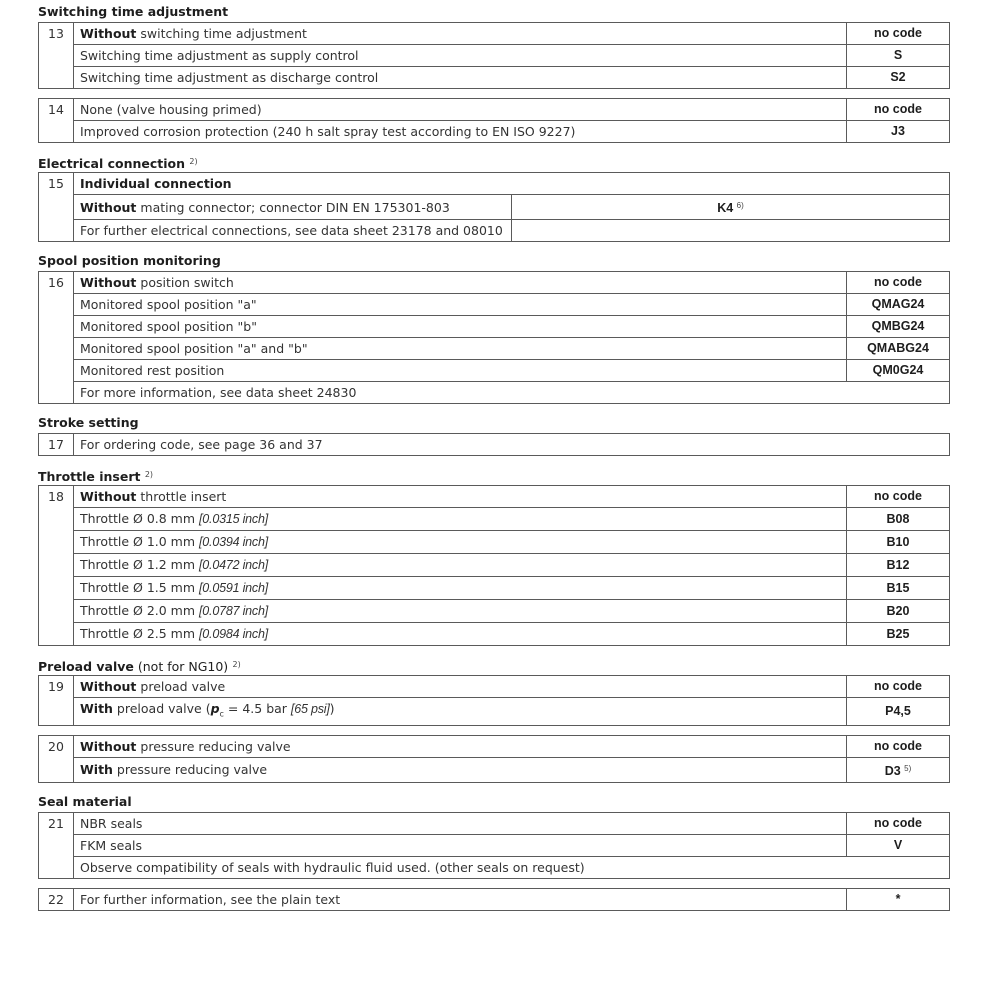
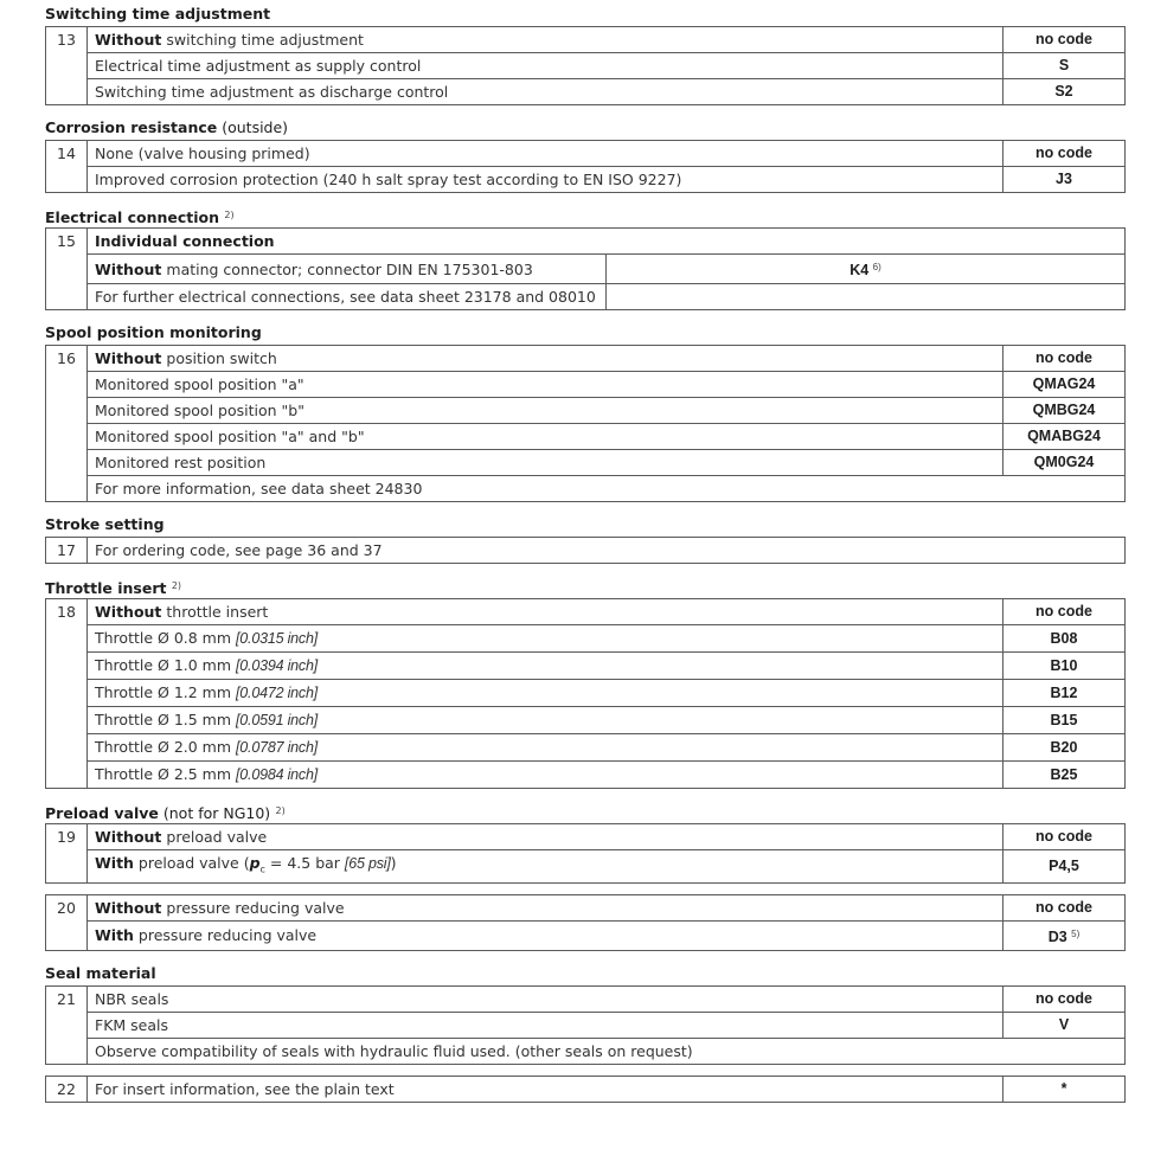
  Switching time adjustment
  13	Without switching time adjustment	no code
- Switching time adjustment as supply control	S
+ Electrical time adjustment as supply control	S
  Switching time adjustment as discharge control	S2
+ Corrosion resistance (outside)
  14	None (valve housing primed)	no code
  Improved corrosion protection (240 h salt spray test according to EN ISO 9227)	J3
  Electrical connection 2)
  15	Individual connection
  Without mating connector; connector DIN EN 175301-803	K4 6)
  For further electrical connections, see data sheet 23178 and 08010
  Spool position monitoring
  16	Without position switch	no code
  Monitored spool position "a"	QMAG24
  Monitored spool position "b"	QMBG24
  Monitored spool position "a" and "b"	QMABG24
  Monitored rest position	QM0G24
  For more information, see data sheet 24830
  Stroke setting
  17	For ordering code, see page 36 and 37
  Throttle insert 2)
  18	Without throttle insert	no code
  Throttle Ø 0.8 mm [0.0315 inch]	B08
  Throttle Ø 1.0 mm [0.0394 inch]	B10
  Throttle Ø 1.2 mm [0.0472 inch]	B12
  Throttle Ø 1.5 mm [0.0591 inch]	B15
  Throttle Ø 2.0 mm [0.0787 inch]	B20
  Throttle Ø 2.5 mm [0.0984 inch]	B25
  Preload valve (not for NG10) 2)
  19	Without preload valve	no code
  With preload valve (pc = 4.5 bar [65 psi])	P4,5
  20	Without pressure reducing valve	no code
  With pressure reducing valve	D3 5)
  Seal material
  21	NBR seals	no code
  FKM seals	V
  Observe compatibility of seals with hydraulic fluid used. (other seals on request)
- 22	For further information, see the plain text	*
+ 22	For insert information, see the plain text	*
